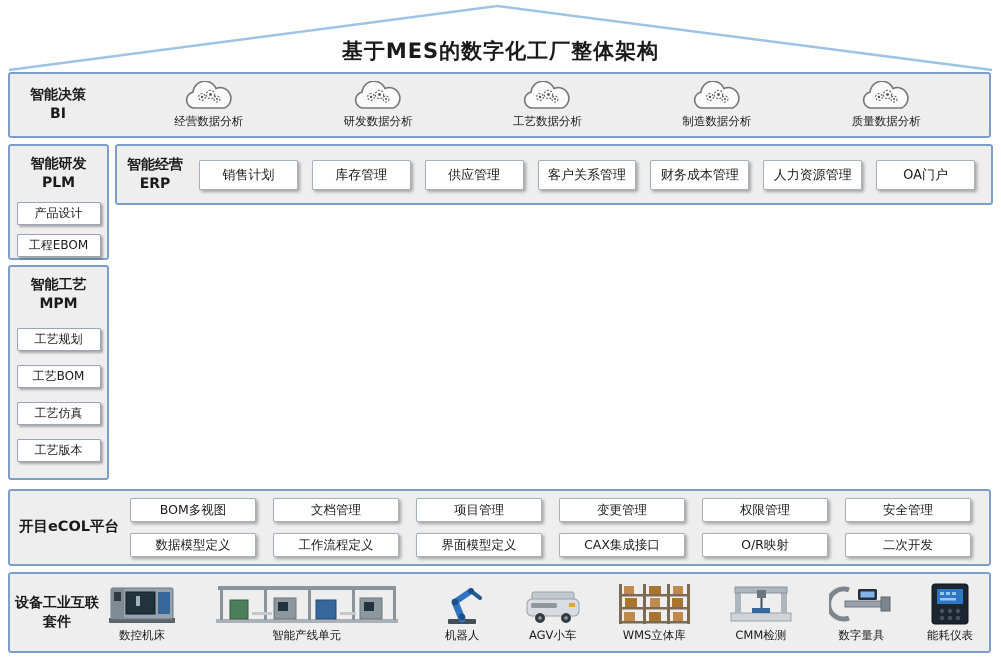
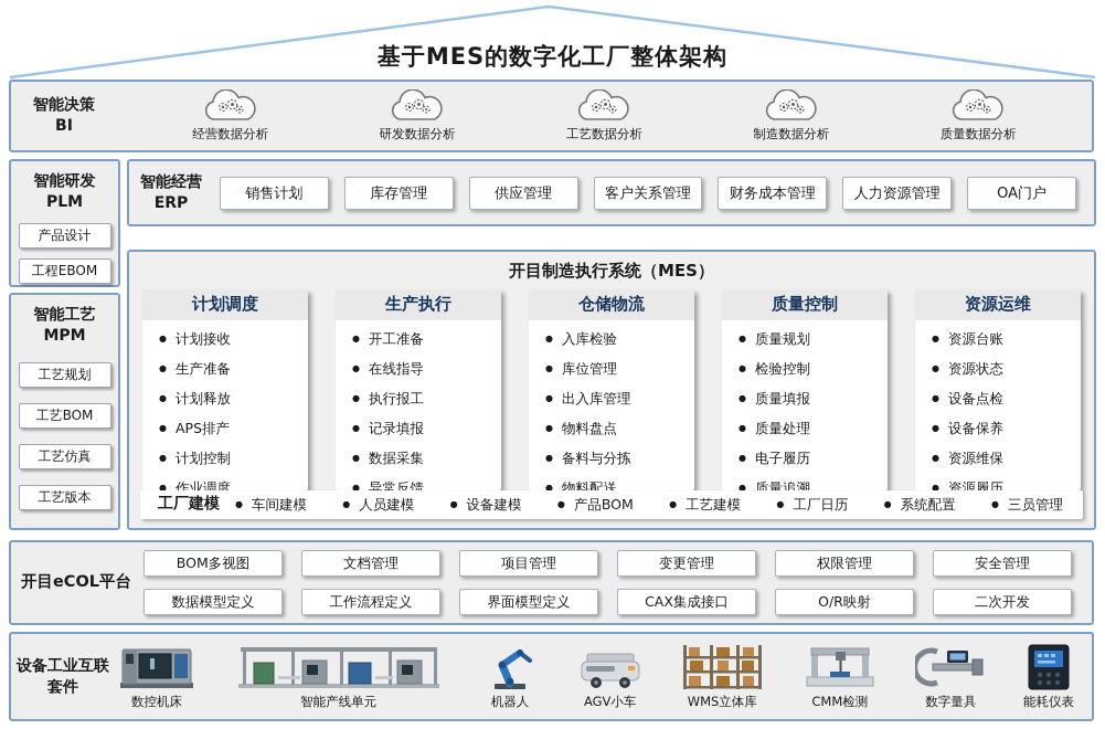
  基于MES的数字化工厂整体架构
  智能决策
  BI
  经营数据分析
  研发数据分析
  工艺数据分析
  制造数据分析
  质量数据分析
  智能研发
  PLM
  产品设计
  工程EBOM
  智能工艺
  MPM
  工艺规划
  工艺BOM
  工艺仿真
  工艺版本
  智能经营
  ERP
  销售计划
  库存管理
  供应管理
  客户关系管理
  财务成本管理
  人力资源管理
  OA门户
+ 开目制造执行系统（MES）
+ 计划调度
+ 计划接收
+ 生产准备
+ 计划释放
+ APS排产
+ 计划控制
+ 作业调度
+ 生产执行
+ 开工准备
+ 在线指导
+ 执行报工
+ 记录填报
+ 数据采集
+ 异常反馈
+ 仓储物流
+ 入库检验
+ 库位管理
+ 出入库管理
+ 物料盘点
+ 备料与分拣
+ 物料配送
+ 质量控制
+ 质量规划
+ 检验控制
+ 质量填报
+ 质量处理
+ 电子履历
+ 质量追溯
+ 资源运维
+ 资源台账
+ 资源状态
+ 设备点检
+ 设备保养
+ 资源维保
+ 资源履历
+ 工厂建模
+ 车间建模
+ 人员建模
+ 设备建模
+ 产品BOM
+ 工艺建模
+ 工厂日历
+ 系统配置
+ 三员管理
  开目eCOL平台
  BOM多视图
  文档管理
  项目管理
  变更管理
  权限管理
  安全管理
  数据模型定义
  工作流程定义
  界面模型定义
  CAX集成接口
  O/R映射
  二次开发
  设备工业互联
  套件
  数控机床
  智能产线单元
  机器人
  AGV小车
  WMS立体库
  CMM检测
  数字量具
  能耗仪表
